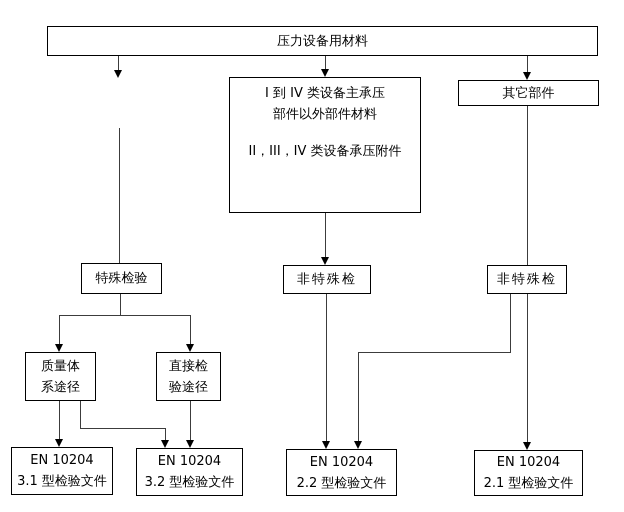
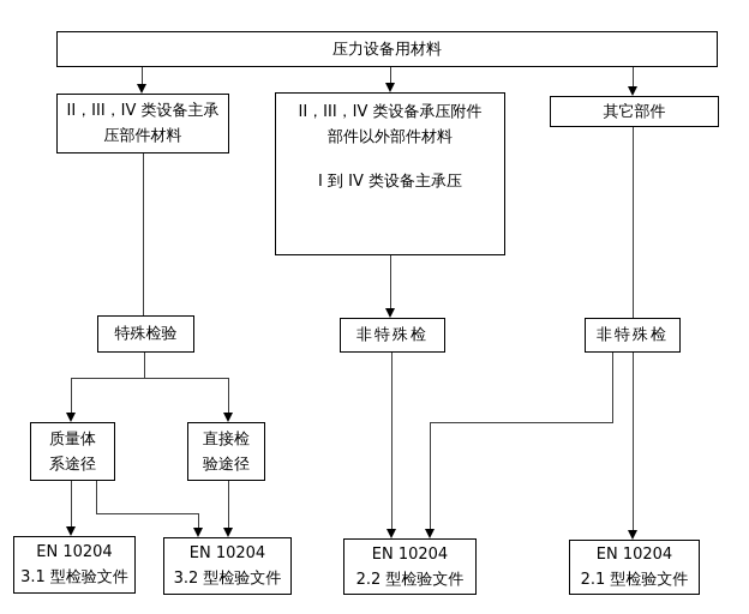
  压力设备用材料
+ II，III，IV 类设备主承
+ 压部件材料
- I 到 IV 类设备主承压
+ II，III，IV 类设备承压附件
  部件以外部件材料
- II，III，IV 类设备承压附件
+ I 到 IV 类设备主承压
  其它部件
  特殊检验
  非特殊检
  非特殊检
  质量体
  系途径
  直接检
  验途径
  EN 10204
  3.1 型检验文件
  EN 10204
  3.2 型检验文件
  EN 10204
  2.2 型检验文件
  EN 10204
  2.1 型检验文件
